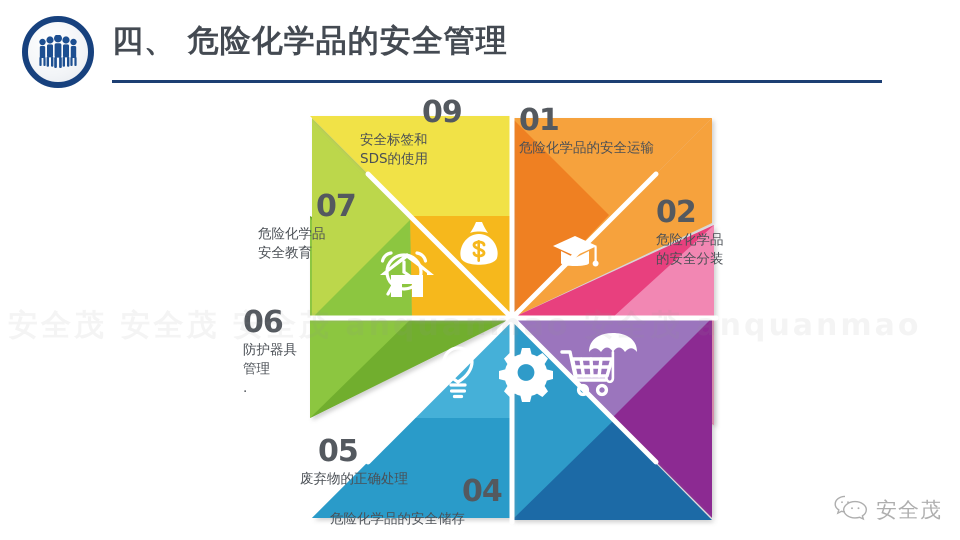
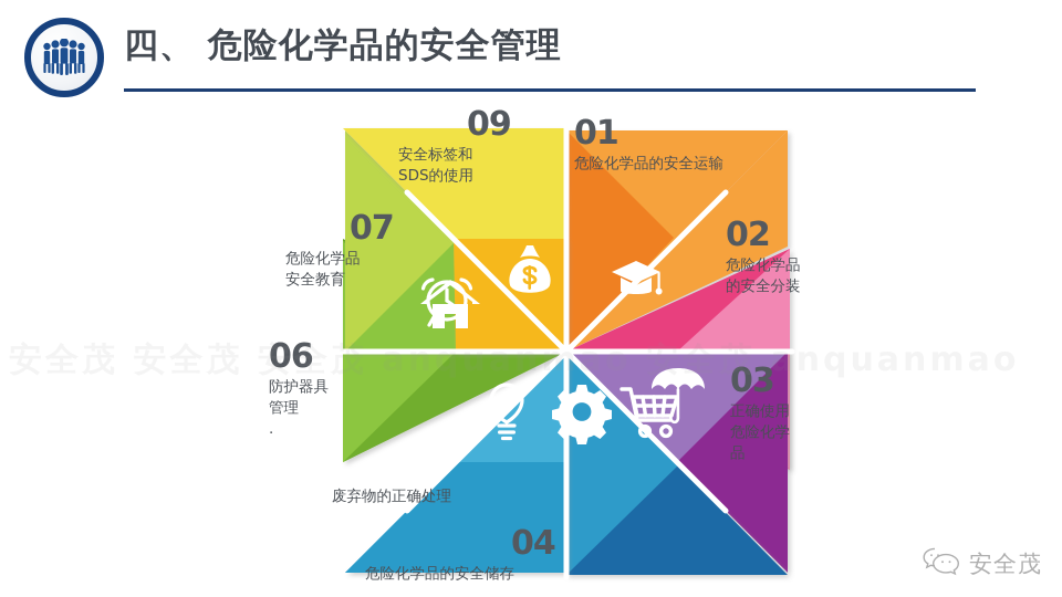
  四、 危险化学品的安全管理
  01
  危险化学品的安全运输
  02
  危险化学品
  的安全分装
+ 03
+ 正确使用
+ 危险化学
+ 品
  04
  危险化学品的安全储存
- 05
  废弃物的正确处理
  06
  防护器具
  管理
  .
  07
  危险化学品
  安全教育
  09
  安全标签和
  SDS的使用
  安全茂 安全茂 安全茂 anquanmao 安全茂 anquanmao
  安全茂
